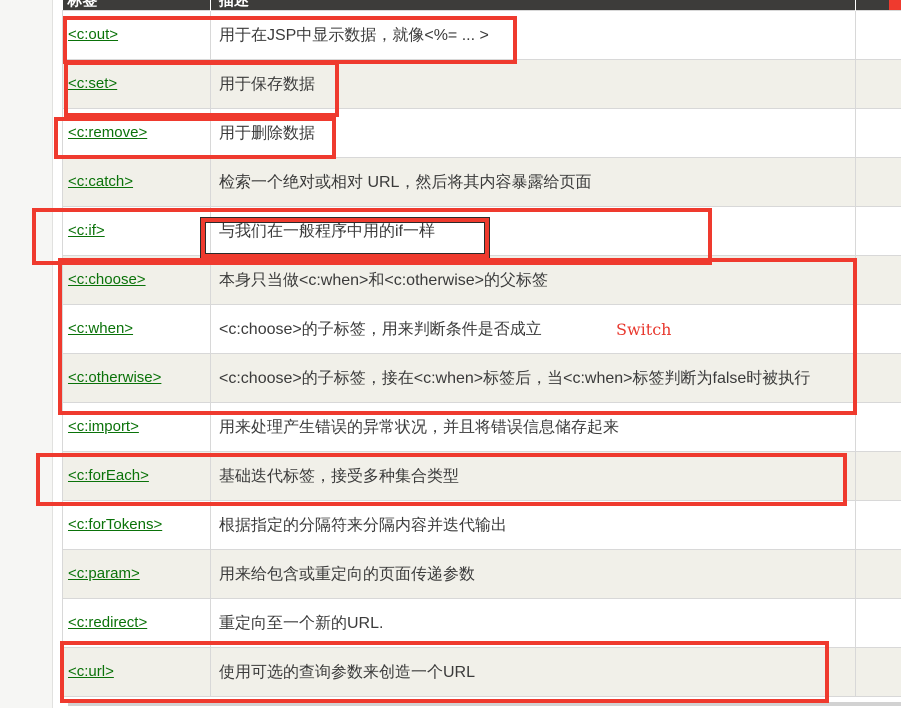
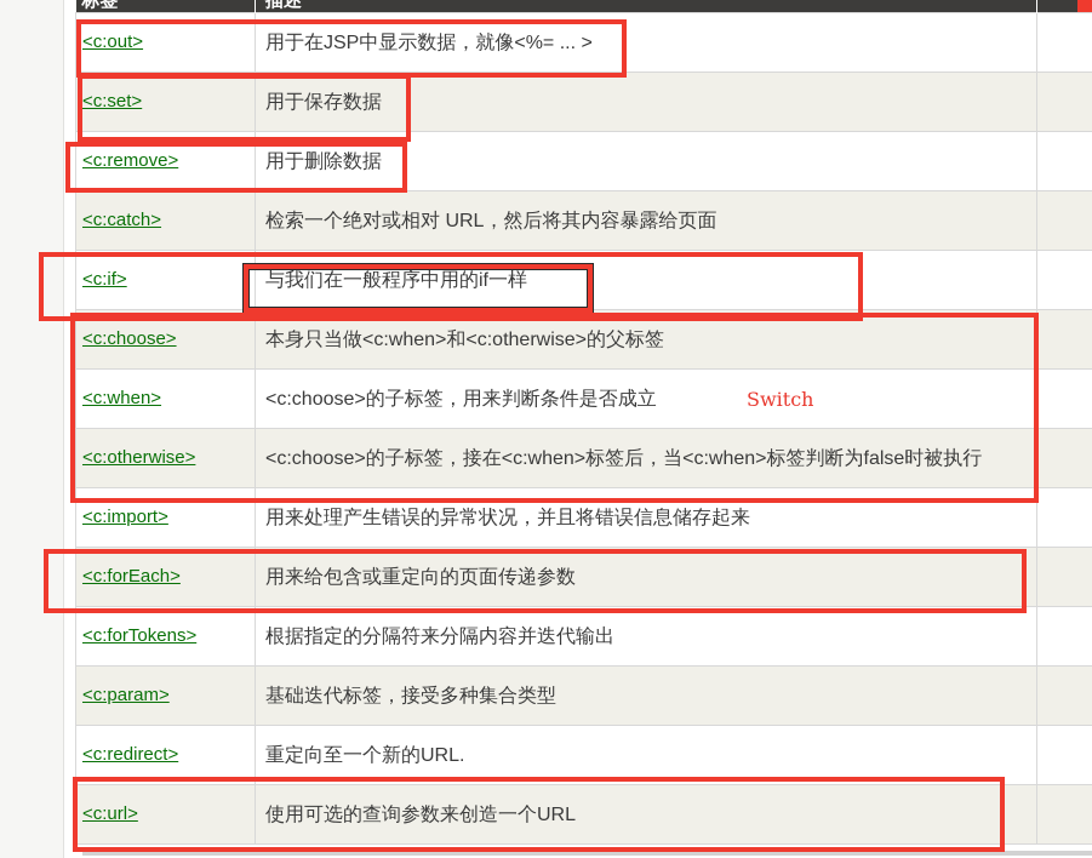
  标签	描述
  <c:out>	用于在JSP中显示数据，就像<%= ... >
  <c:set>	用于保存数据
  <c:remove>	用于删除数据
  <c:catch>	检索一个绝对或相对 URL，然后将其内容暴露给页面
  <c:if>	与我们在一般程序中用的if一样
  <c:choose>	本身只当做<c:when>和<c:otherwise>的父标签
  <c:when>	<c:choose>的子标签，用来判断条件是否成立
  <c:otherwise>	<c:choose>的子标签，接在<c:when>标签后，当<c:when>标签判断为false时被执行
  <c:import>	用来处理产生错误的异常状况，并且将错误信息储存起来
- <c:forEach>	基础迭代标签，接受多种集合类型
+ <c:forEach>	用来给包含或重定向的页面传递参数
  <c:forTokens>	根据指定的分隔符来分隔内容并迭代输出
- <c:param>	用来给包含或重定向的页面传递参数
+ <c:param>	基础迭代标签，接受多种集合类型
  <c:redirect>	重定向至一个新的URL.
  <c:url>	使用可选的查询参数来创造一个URL
  Switch
